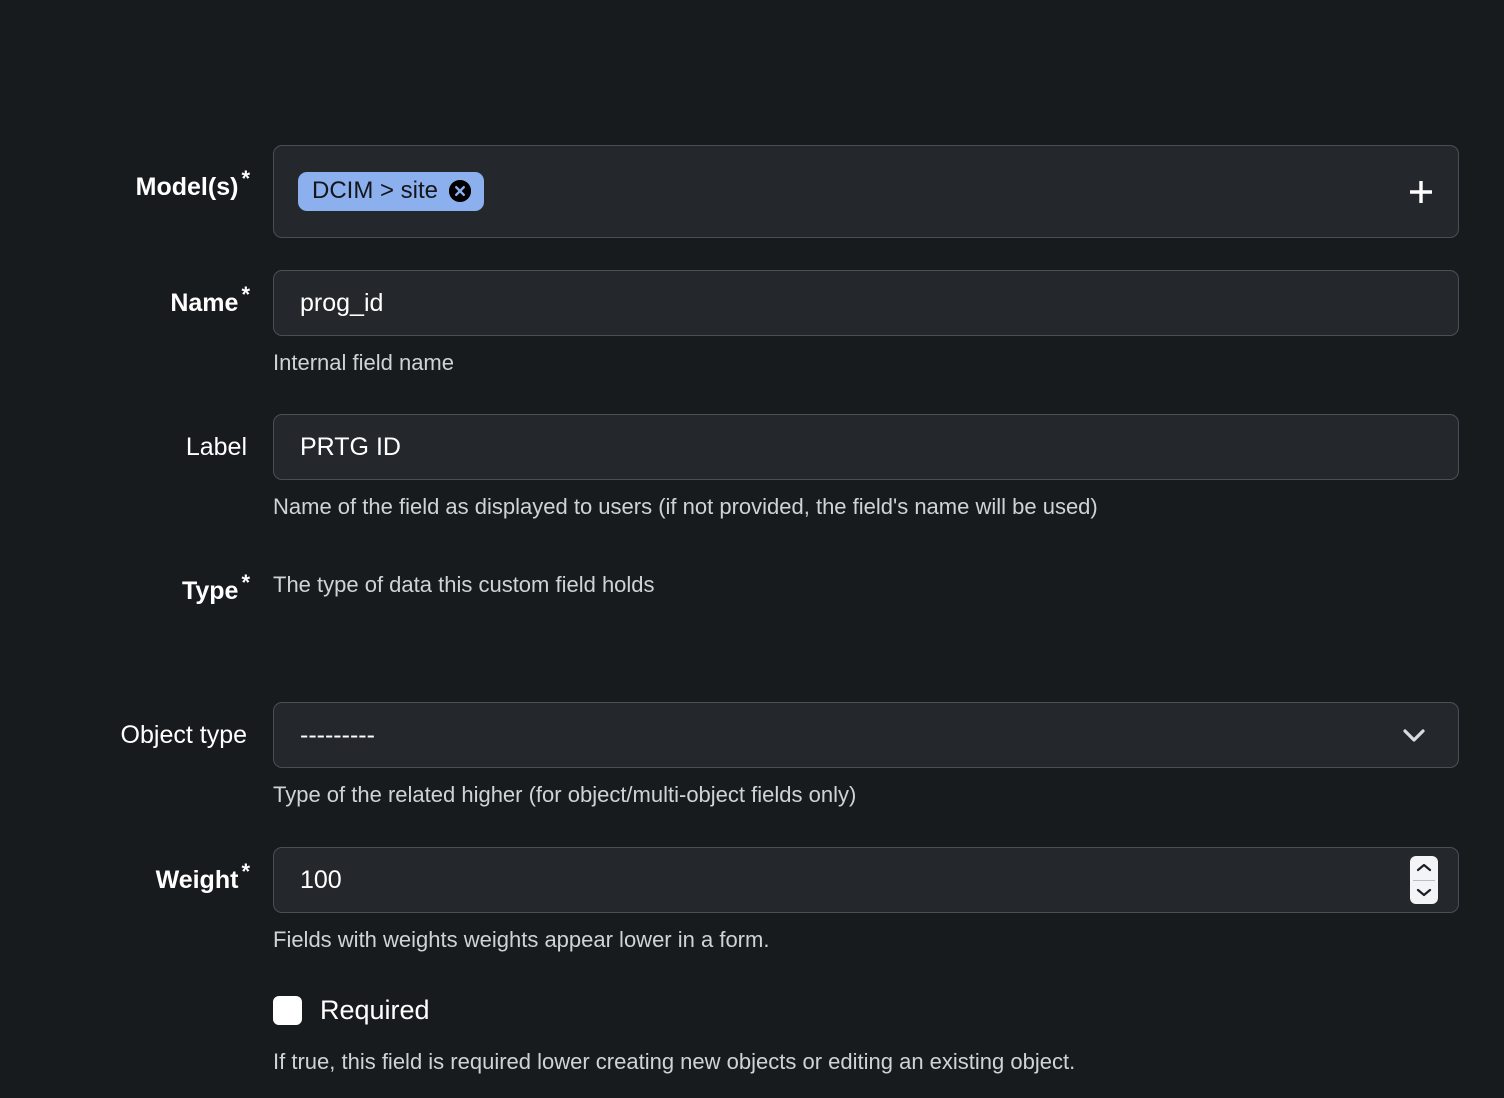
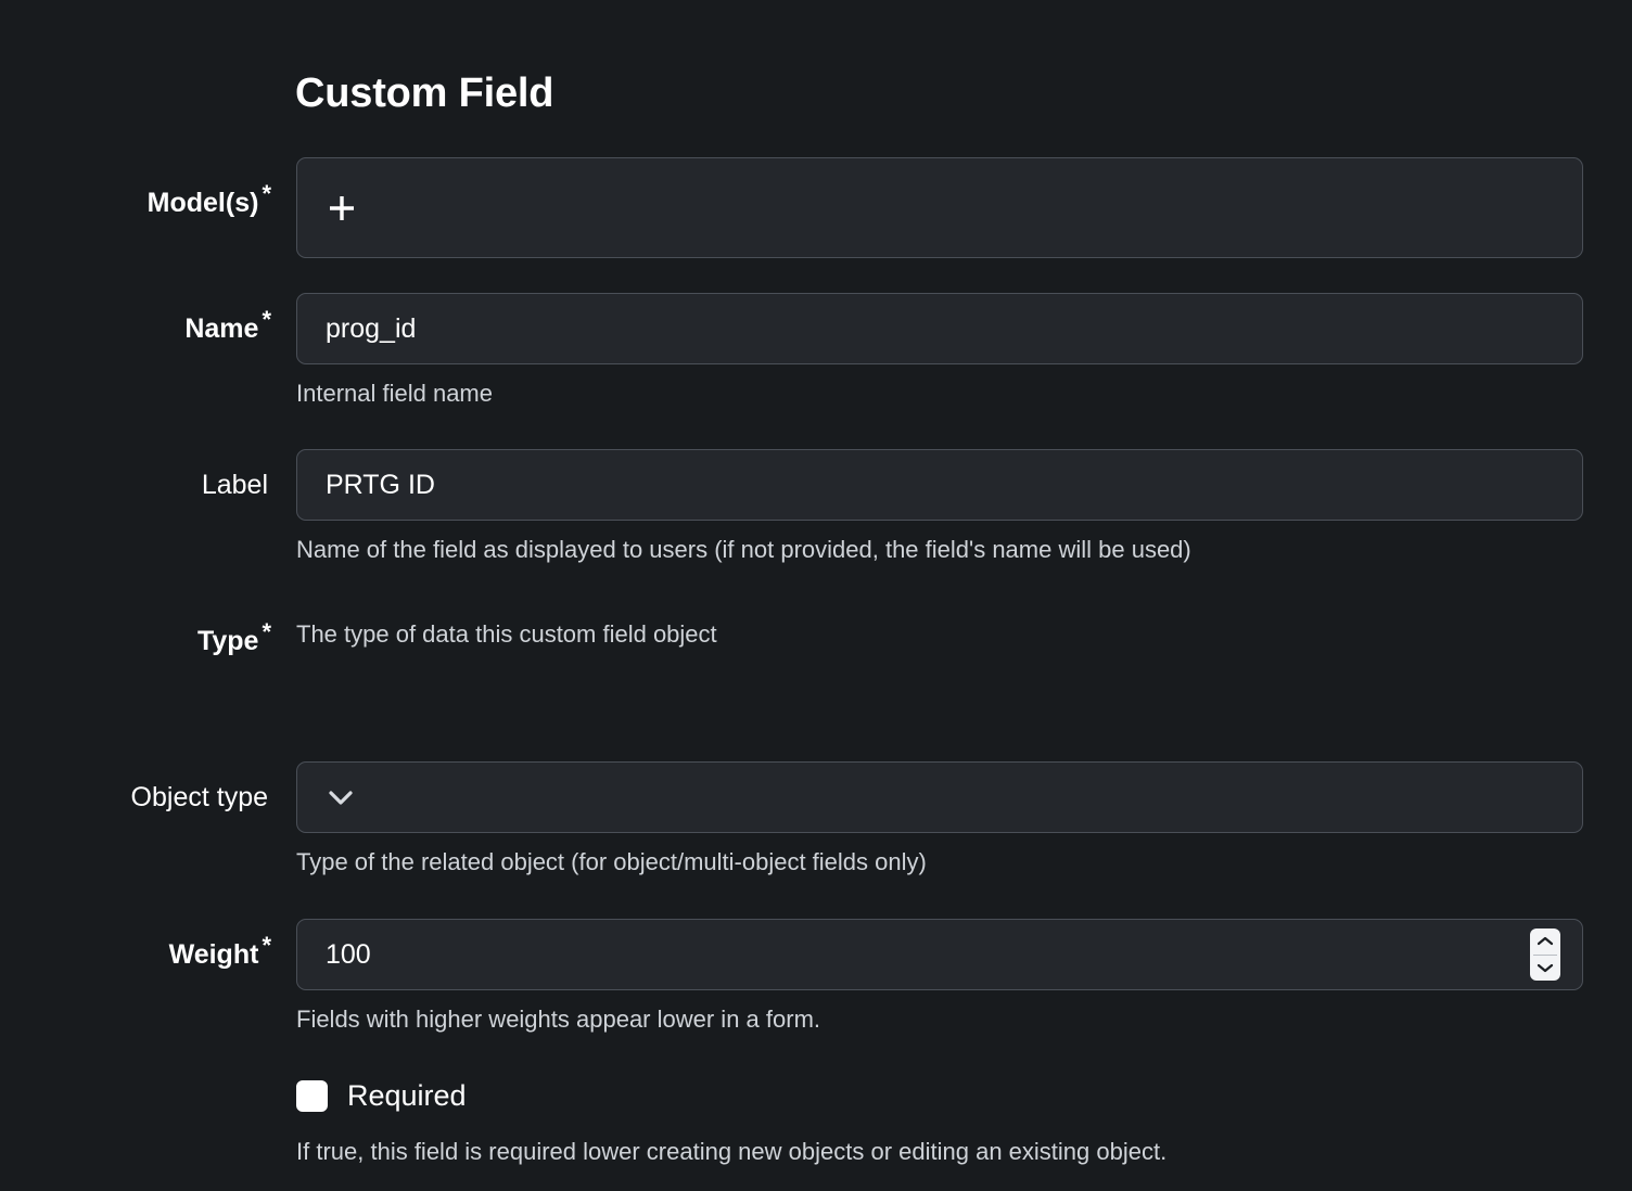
+ Custom Field
  Model(s)*
- DCIM > site
  Name*
  prog_id
  Internal field name
  Label
  PRTG ID
  Name of the field as displayed to users (if not provided, the field's name will be used)
  Type*
- The type of data this custom field holds
+ The type of data this custom field object
  Object type
- ---------
- Type of the related higher (for object/multi-object fields only)
+ Type of the related object (for object/multi-object fields only)
  Weight*
  100
- Fields with weights weights appear lower in a form.
+ Fields with higher weights appear lower in a form.
  Required
  If true, this field is required lower creating new objects or editing an existing object.
